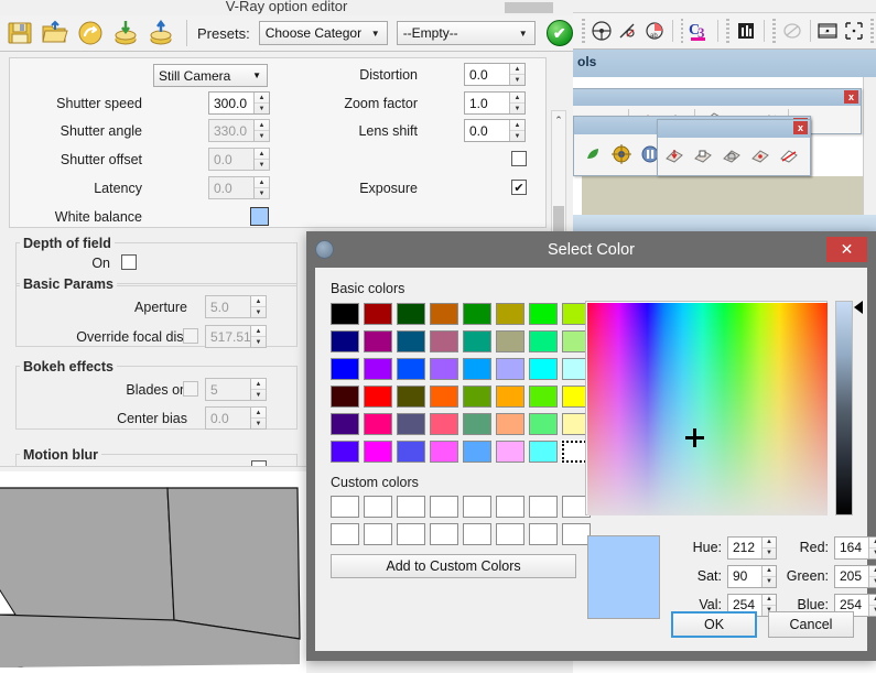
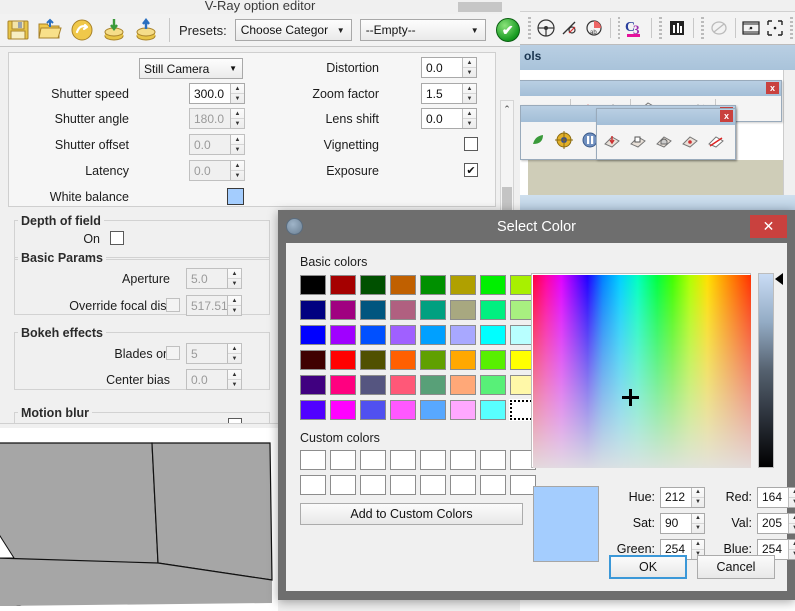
  C
  3
  ols
  x
  x
  V-Ray option editor
  Presets:
  Choose Categor
  ▼
  --Empty--
  ▼
  ✔
  Still Camera
  ▼
  Shutter speed
  300.0
  Shutter angle
- 330.0
+ 180.0
  Shutter offset
  0.0
  Latency
  0.0
  White balance
  Distortion
  0.0
  Zoom factor
- 1.0
+ 1.5
  Lens shift
  0.0
+ Vignetting
  Exposure
  ✔
  Depth of field
  On
  Basic Params
  Aperture
  5.0
  Override focal dis
  517.51
  Bokeh effects
  Blades o
  5
  Center bias
  0.0
  Motion blur
  ⌃
  Select Color
  ✕
  Basic colors
  Custom colors
  Add to Custom Colors
  Hue:
  212
  Red:
  164
  Sat:
  90
- Green:
+ Val:
  205
- Val:
+ Green:
  254
  Blue:
  254
  OK
  Cancel
